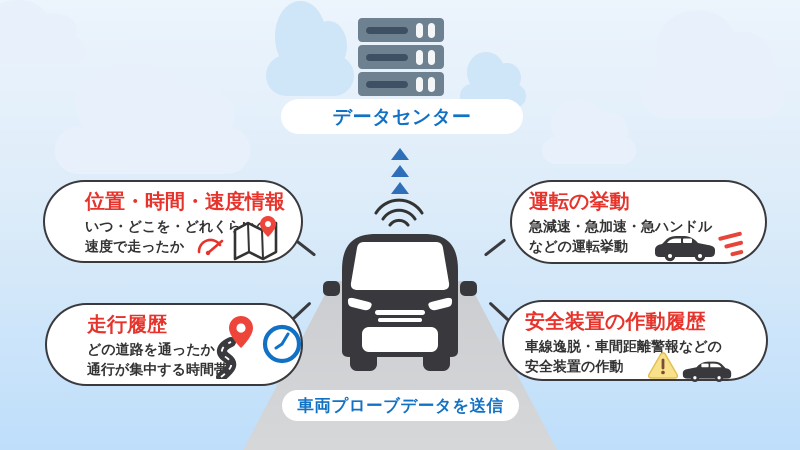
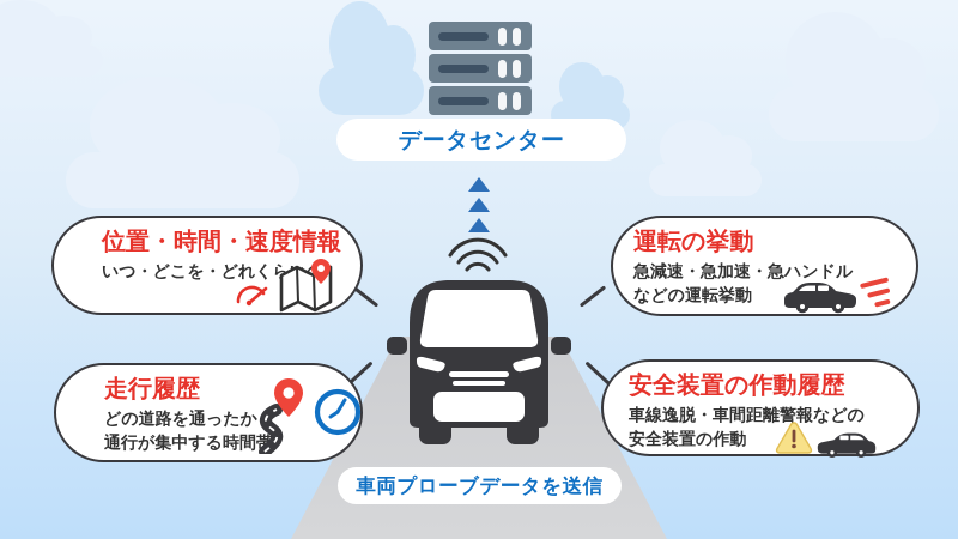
  データセンター
  車両プローブデータを送信
  位置・時間・速度情報
  いつ・どこを・どれくら
- 速度で走ったか
  走行履歴
  どの道路を通ったか
  通行が集中する時間帯
  運転の挙動
  急減速・急加速・急ハンドル
  などの運転挙動
  安全装置の作動履歴
  車線逸脱・車間距離警報などの
  安全装置の作動
